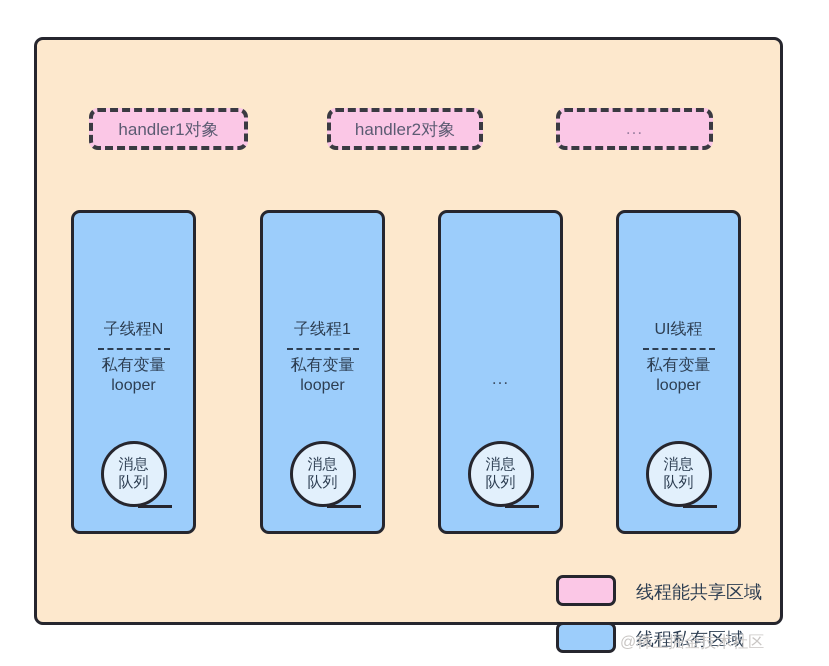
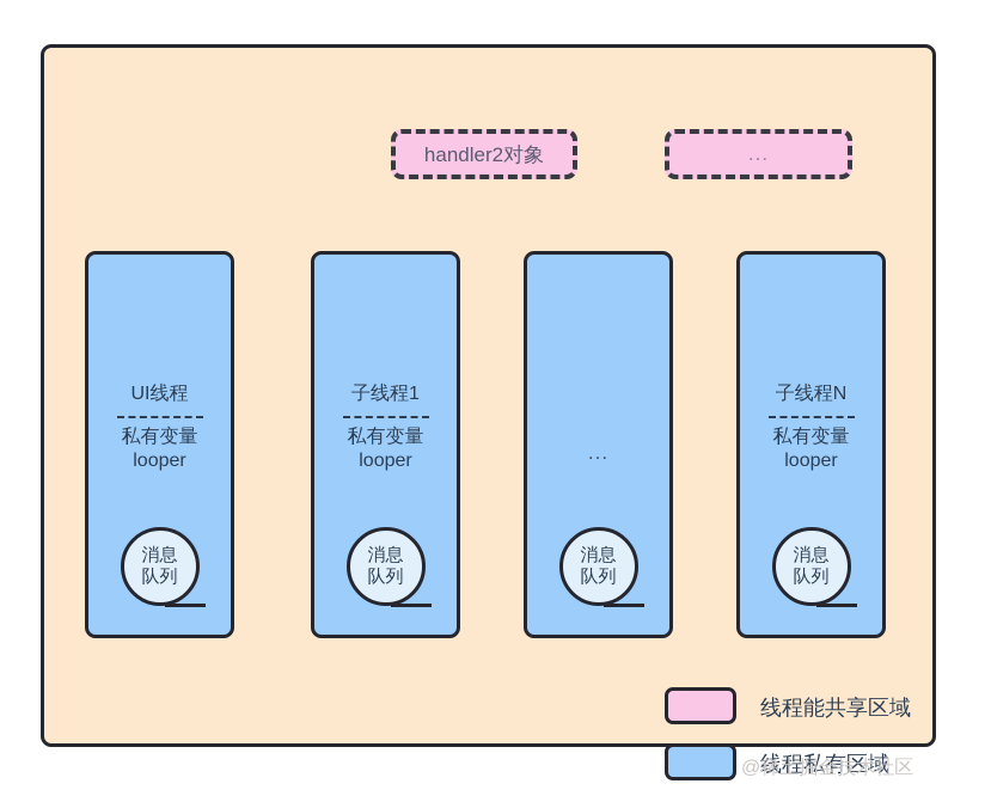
- handler1对象
  handler2对象
  ...
- 子线程N
+ UI线程
  私有变量
  looper
  消息
  队列
  子线程1
  私有变量
  looper
  消息
  队列
  ...
  消息
  队列
- UI线程
+ 子线程N
  私有变量
  looper
  消息
  队列
  线程能共享区域
  线程私有区域
  @稀土掘金技术社区
